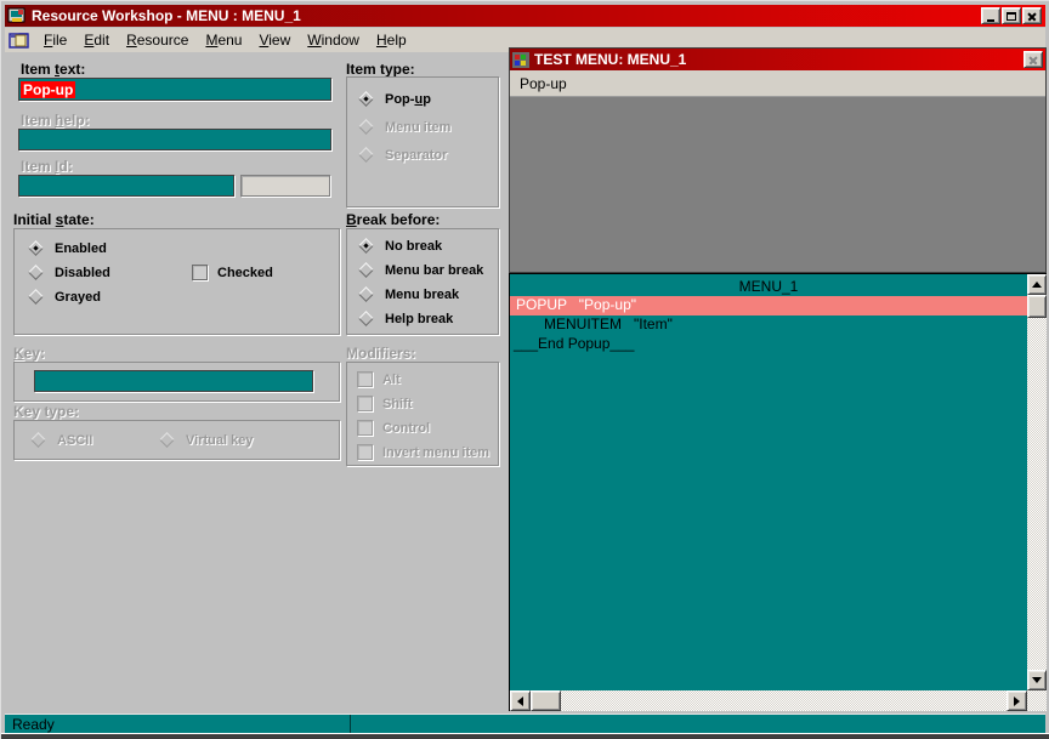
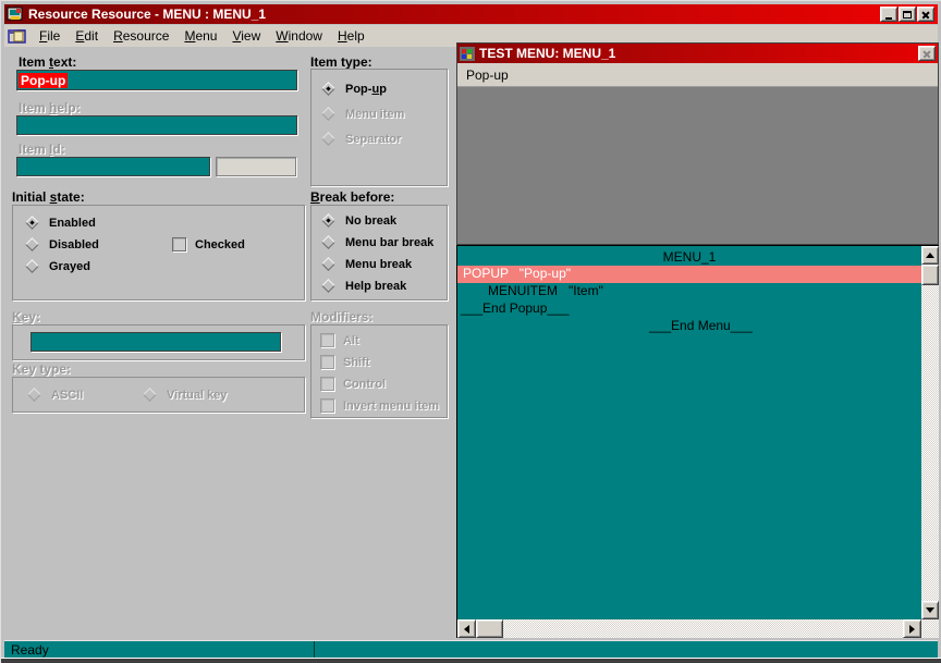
- Resource Workshop - MENU : MENU_1
+ Resource Resource - MENU : MENU_1
  File
  Edit
  Resource
  Menu
  View
  Window
  Help
  Item text:
  Pop-up
  Item help:
  Item Id:
  Initial state:
  Enabled
  Disabled
  Grayed
  Checked
  Key:
  Key type:
  ASCII
  Virtual key
  Item type:
  Pop-up
  Menu item
  Separator
  Break before:
  No break
  Menu bar break
  Menu break
  Help break
  Modifiers:
  Alt
  Shift
  Control
  Invert menu item
  TEST MENU: MENU_1
  Pop-up
  MENU_1
  POPUP "Pop-up"
  MENUITEM "Item"
  ___End Popup___
+ ___End Menu___
  Ready
